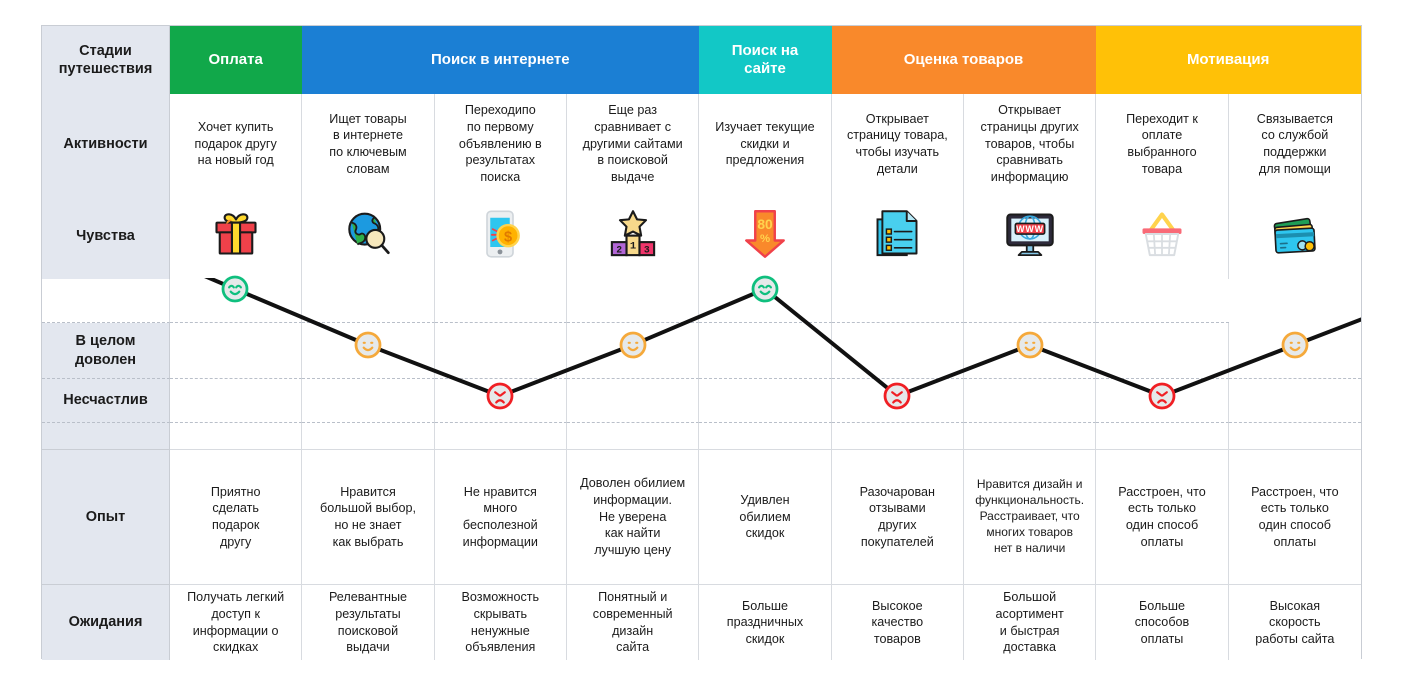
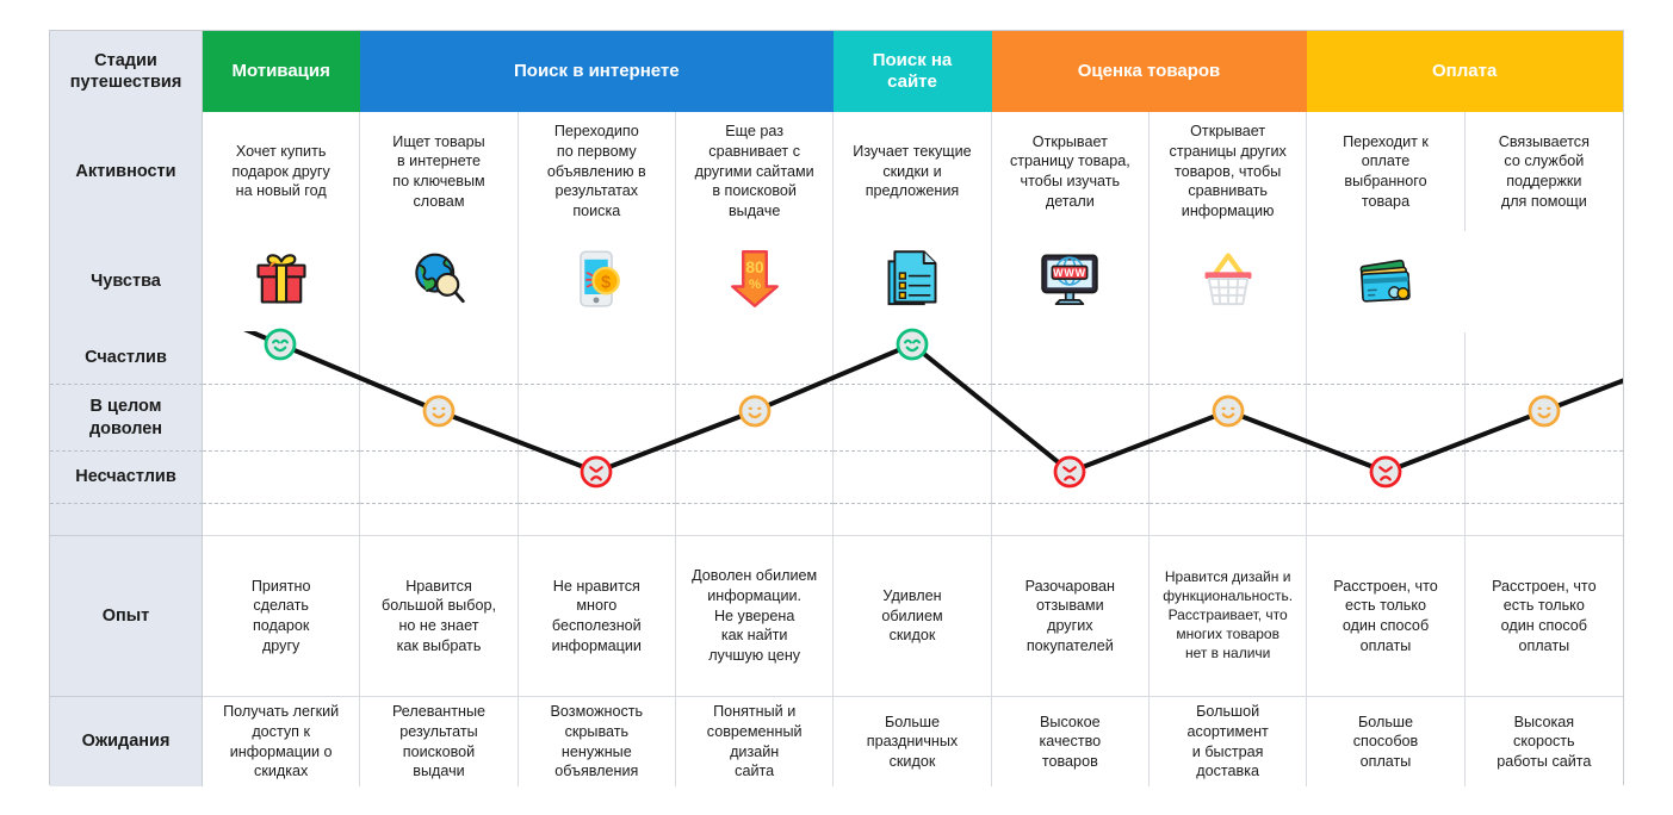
  Стадии
  путешествия
- Оплата
+ Мотивация
  Поиск в интернете
  Поиск на
  сайте
  Оценка товаров
- Мотивация
+ Оплата
  Активности
  Хочет купить
  подарок другу
  на новый год
  Ищет товары
  в интернете
  по ключевым
  словам
  Переходипо
  по первому
  объявлению в
  результатах
  поиска
  Еще раз
  сравнивает с
  другими сайтами
  в поисковой
  выдаче
  Изучает текущие
  скидки и
  предложения
  Открывает
  страницу товара,
  чтобы изучать
  детали
  Открывает
  страницы других
  товаров, чтобы
  сравнивать
  информацию
  Переходит к
  оплате
  выбранного
  товара
  Связывается
  со службой
  поддержки
  для помощи
  Чувства
  $
- 1
- 2
- 3
  80
  %
  WWW
+ Счастлив
  В целом
  доволен
  Несчастлив
  Опыт
  Приятно
  сделать
  подарок
  другу
  Нравится
  большой выбор,
  но не знает
  как выбрать
  Не нравится
  много
  бесполезной
  информации
  Доволен обилием
  информации.
  Не уверена
  как найти
  лучшую цену
  Удивлен
  обилием
  скидок
  Разочарован
  отзывами
  других
  покупателей
  Нравится дизайн и
  функциональность.
  Расстраивает, что
  многих товаров
  нет в наличи
  Расстроен, что
  есть только
  один способ
  оплаты
  Расстроен, что
  есть только
  один способ
  оплаты
  Ожидания
  Получать легкий
  доступ к
  информации о
  скидках
  Релевантные
  результаты
  поисковой
  выдачи
  Возможность
  скрывать
  ненужные
  объявления
  Понятный и
  современный
  дизайн
  сайта
  Больше
  праздничных
  скидок
  Высокое
  качество
  товаров
  Большой
  асортимент
  и быстрая
  доставка
  Больше
  способов
  оплаты
  Высокая
  скорость
  работы сайта
